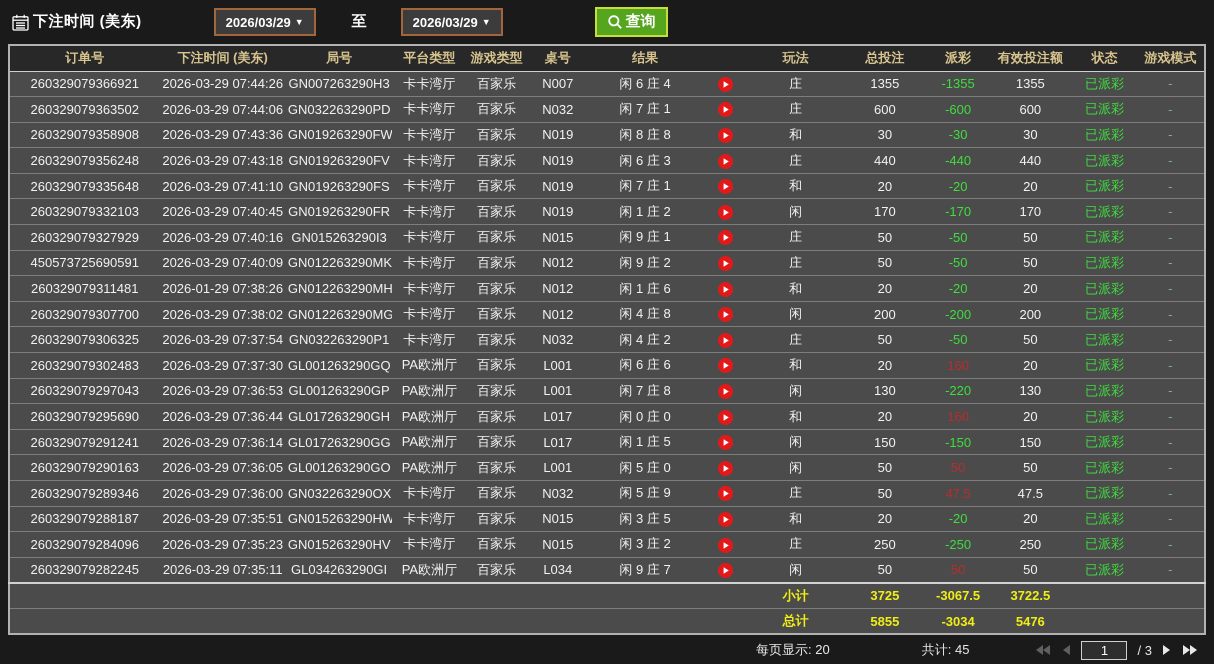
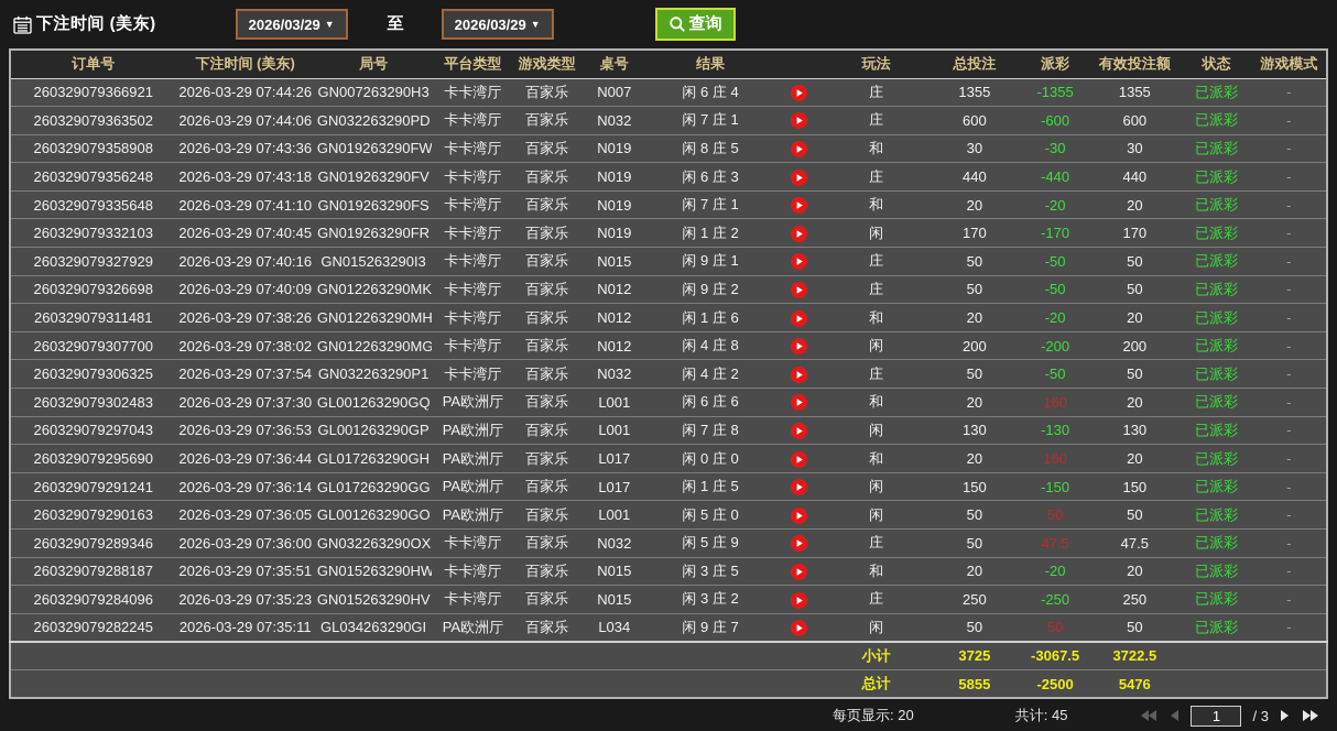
  下注时间 (美东)
  2026/03/29
  ▼
  至
  2026/03/29
  ▼
  查询
  订单号	下注时间 (美东)	局号	平台类型	游戏类型	桌号	结果		玩法	总投注	派彩	有效投注额	状态	游戏模式
  260329079366921	2026-03-29 07:44:26	GN007263290H3	卡卡湾厅	百家乐	N007	闲 6 庄 4		庄	1355	-1355	1355	已派彩	-
  260329079363502	2026-03-29 07:44:06	GN032263290PD	卡卡湾厅	百家乐	N032	闲 7 庄 1		庄	600	-600	600	已派彩	-
- 260329079358908	2026-03-29 07:43:36	GN019263290FW	卡卡湾厅	百家乐	N019	闲 8 庄 8		和	30	-30	30	已派彩	-
+ 260329079358908	2026-03-29 07:43:36	GN019263290FW	卡卡湾厅	百家乐	N019	闲 8 庄 5		和	30	-30	30	已派彩	-
  260329079356248	2026-03-29 07:43:18	GN019263290FV	卡卡湾厅	百家乐	N019	闲 6 庄 3		庄	440	-440	440	已派彩	-
  260329079335648	2026-03-29 07:41:10	GN019263290FS	卡卡湾厅	百家乐	N019	闲 7 庄 1		和	20	-20	20	已派彩	-
  260329079332103	2026-03-29 07:40:45	GN019263290FR	卡卡湾厅	百家乐	N019	闲 1 庄 2		闲	170	-170	170	已派彩	-
  260329079327929	2026-03-29 07:40:16	GN015263290I3	卡卡湾厅	百家乐	N015	闲 9 庄 1		庄	50	-50	50	已派彩	-
- 450573725690591	2026-03-29 07:40:09	GN012263290MK	卡卡湾厅	百家乐	N012	闲 9 庄 2		庄	50	-50	50	已派彩	-
+ 260329079326698	2026-03-29 07:40:09	GN012263290MK	卡卡湾厅	百家乐	N012	闲 9 庄 2		庄	50	-50	50	已派彩	-
- 260329079311481	2026-01-29 07:38:26	GN012263290MH	卡卡湾厅	百家乐	N012	闲 1 庄 6		和	20	-20	20	已派彩	-
+ 260329079311481	2026-03-29 07:38:26	GN012263290MH	卡卡湾厅	百家乐	N012	闲 1 庄 6		和	20	-20	20	已派彩	-
  260329079307700	2026-03-29 07:38:02	GN012263290MG	卡卡湾厅	百家乐	N012	闲 4 庄 8		闲	200	-200	200	已派彩	-
  260329079306325	2026-03-29 07:37:54	GN032263290P1	卡卡湾厅	百家乐	N032	闲 4 庄 2		庄	50	-50	50	已派彩	-
  260329079302483	2026-03-29 07:37:30	GL001263290GQ	PA欧洲厅	百家乐	L001	闲 6 庄 6		和	20	160	20	已派彩	-
- 260329079297043	2026-03-29 07:36:53	GL001263290GP	PA欧洲厅	百家乐	L001	闲 7 庄 8		闲	130	-220	130	已派彩	-
+ 260329079297043	2026-03-29 07:36:53	GL001263290GP	PA欧洲厅	百家乐	L001	闲 7 庄 8		闲	130	-130	130	已派彩	-
  260329079295690	2026-03-29 07:36:44	GL017263290GH	PA欧洲厅	百家乐	L017	闲 0 庄 0		和	20	160	20	已派彩	-
  260329079291241	2026-03-29 07:36:14	GL017263290GG	PA欧洲厅	百家乐	L017	闲 1 庄 5		闲	150	-150	150	已派彩	-
  260329079290163	2026-03-29 07:36:05	GL001263290GO	PA欧洲厅	百家乐	L001	闲 5 庄 0		闲	50	50	50	已派彩	-
  260329079289346	2026-03-29 07:36:00	GN032263290OX	卡卡湾厅	百家乐	N032	闲 5 庄 9		庄	50	47.5	47.5	已派彩	-
  260329079288187	2026-03-29 07:35:51	GN015263290HW	卡卡湾厅	百家乐	N015	闲 3 庄 5		和	20	-20	20	已派彩	-
  260329079284096	2026-03-29 07:35:23	GN015263290HV	卡卡湾厅	百家乐	N015	闲 3 庄 2		庄	250	-250	250	已派彩	-
  260329079282245	2026-03-29 07:35:11	GL034263290GI	PA欧洲厅	百家乐	L034	闲 9 庄 7		闲	50	50	50	已派彩	-
  	小计	3725	-3067.5	3722.5
- 	总计	5855	-3034	5476
+ 	总计	5855	-2500	5476
  每页显示: 20
  共计: 45
  1
  / 3
